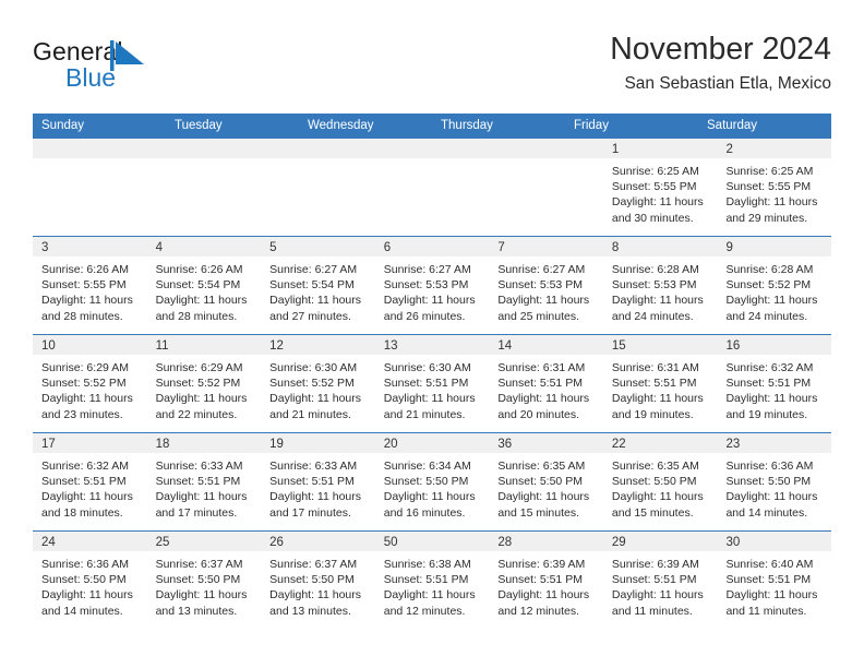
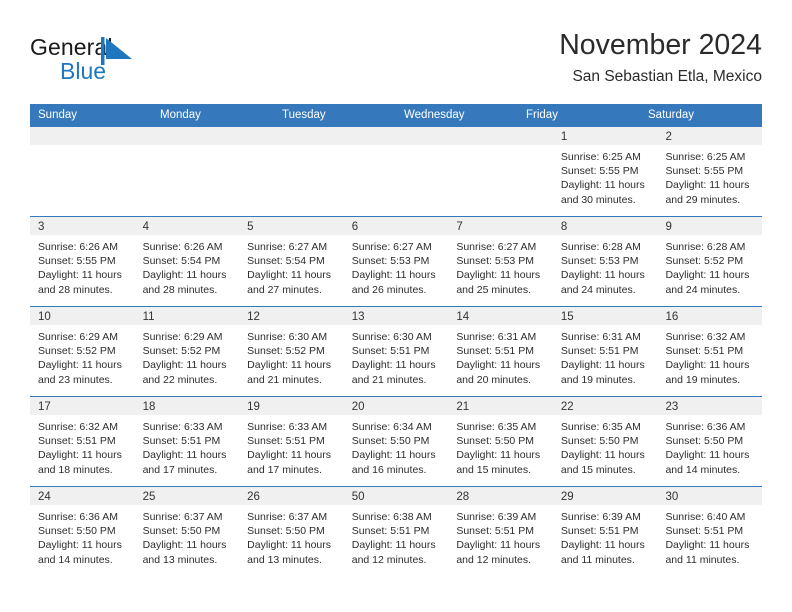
  Genera
  Blue
  November 2024
  San Sebastian Etla, Mexico
  Sunday
+ Monday
  Tuesday
  Wednesday
- Thursday
  Friday
  Saturday
  1
  Sunrise: 6:25 AM
  Sunset: 5:55 PM
  Daylight: 11 hours
  and 30 minutes.
  2
  Sunrise: 6:25 AM
  Sunset: 5:55 PM
  Daylight: 11 hours
  and 29 minutes.
  3
  Sunrise: 6:26 AM
  Sunset: 5:55 PM
  Daylight: 11 hours
  and 28 minutes.
  4
  Sunrise: 6:26 AM
  Sunset: 5:54 PM
  Daylight: 11 hours
  and 28 minutes.
  5
  Sunrise: 6:27 AM
  Sunset: 5:54 PM
  Daylight: 11 hours
  and 27 minutes.
  6
  Sunrise: 6:27 AM
  Sunset: 5:53 PM
  Daylight: 11 hours
  and 26 minutes.
  7
  Sunrise: 6:27 AM
  Sunset: 5:53 PM
  Daylight: 11 hours
  and 25 minutes.
  8
  Sunrise: 6:28 AM
  Sunset: 5:53 PM
  Daylight: 11 hours
  and 24 minutes.
  9
  Sunrise: 6:28 AM
  Sunset: 5:52 PM
  Daylight: 11 hours
  and 24 minutes.
  10
  Sunrise: 6:29 AM
  Sunset: 5:52 PM
  Daylight: 11 hours
  and 23 minutes.
  11
  Sunrise: 6:29 AM
  Sunset: 5:52 PM
  Daylight: 11 hours
  and 22 minutes.
  12
  Sunrise: 6:30 AM
  Sunset: 5:52 PM
  Daylight: 11 hours
  and 21 minutes.
  13
  Sunrise: 6:30 AM
  Sunset: 5:51 PM
  Daylight: 11 hours
  and 21 minutes.
  14
  Sunrise: 6:31 AM
  Sunset: 5:51 PM
  Daylight: 11 hours
  and 20 minutes.
  15
  Sunrise: 6:31 AM
  Sunset: 5:51 PM
  Daylight: 11 hours
  and 19 minutes.
  16
  Sunrise: 6:32 AM
  Sunset: 5:51 PM
  Daylight: 11 hours
  and 19 minutes.
  17
  Sunrise: 6:32 AM
  Sunset: 5:51 PM
  Daylight: 11 hours
  and 18 minutes.
  18
  Sunrise: 6:33 AM
  Sunset: 5:51 PM
  Daylight: 11 hours
  and 17 minutes.
  19
  Sunrise: 6:33 AM
  Sunset: 5:51 PM
  Daylight: 11 hours
  and 17 minutes.
  20
  Sunrise: 6:34 AM
  Sunset: 5:50 PM
  Daylight: 11 hours
  and 16 minutes.
- 36
+ 21
  Sunrise: 6:35 AM
  Sunset: 5:50 PM
  Daylight: 11 hours
  and 15 minutes.
  22
  Sunrise: 6:35 AM
  Sunset: 5:50 PM
  Daylight: 11 hours
  and 15 minutes.
  23
  Sunrise: 6:36 AM
  Sunset: 5:50 PM
  Daylight: 11 hours
  and 14 minutes.
  24
  Sunrise: 6:36 AM
  Sunset: 5:50 PM
  Daylight: 11 hours
  and 14 minutes.
  25
  Sunrise: 6:37 AM
  Sunset: 5:50 PM
  Daylight: 11 hours
  and 13 minutes.
  26
  Sunrise: 6:37 AM
  Sunset: 5:50 PM
  Daylight: 11 hours
  and 13 minutes.
  50
  Sunrise: 6:38 AM
  Sunset: 5:51 PM
  Daylight: 11 hours
  and 12 minutes.
  28
  Sunrise: 6:39 AM
  Sunset: 5:51 PM
  Daylight: 11 hours
  and 12 minutes.
  29
  Sunrise: 6:39 AM
  Sunset: 5:51 PM
  Daylight: 11 hours
  and 11 minutes.
  30
  Sunrise: 6:40 AM
  Sunset: 5:51 PM
  Daylight: 11 hours
  and 11 minutes.
